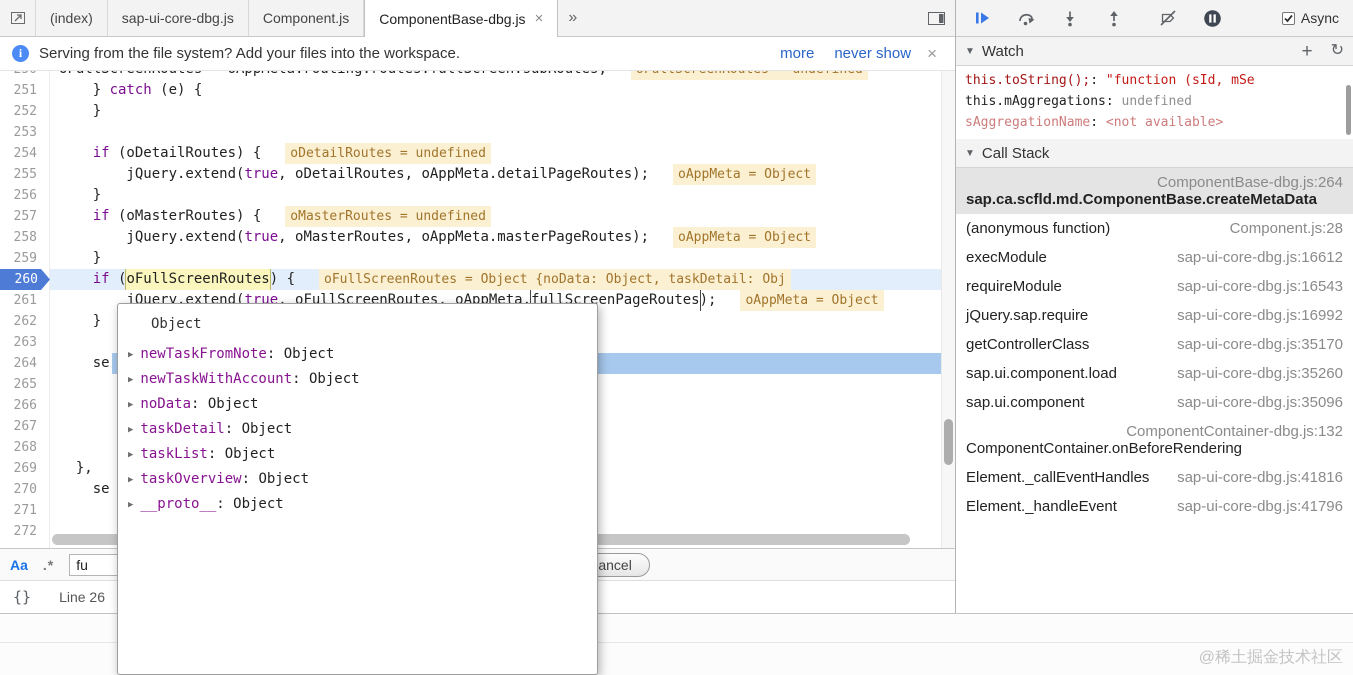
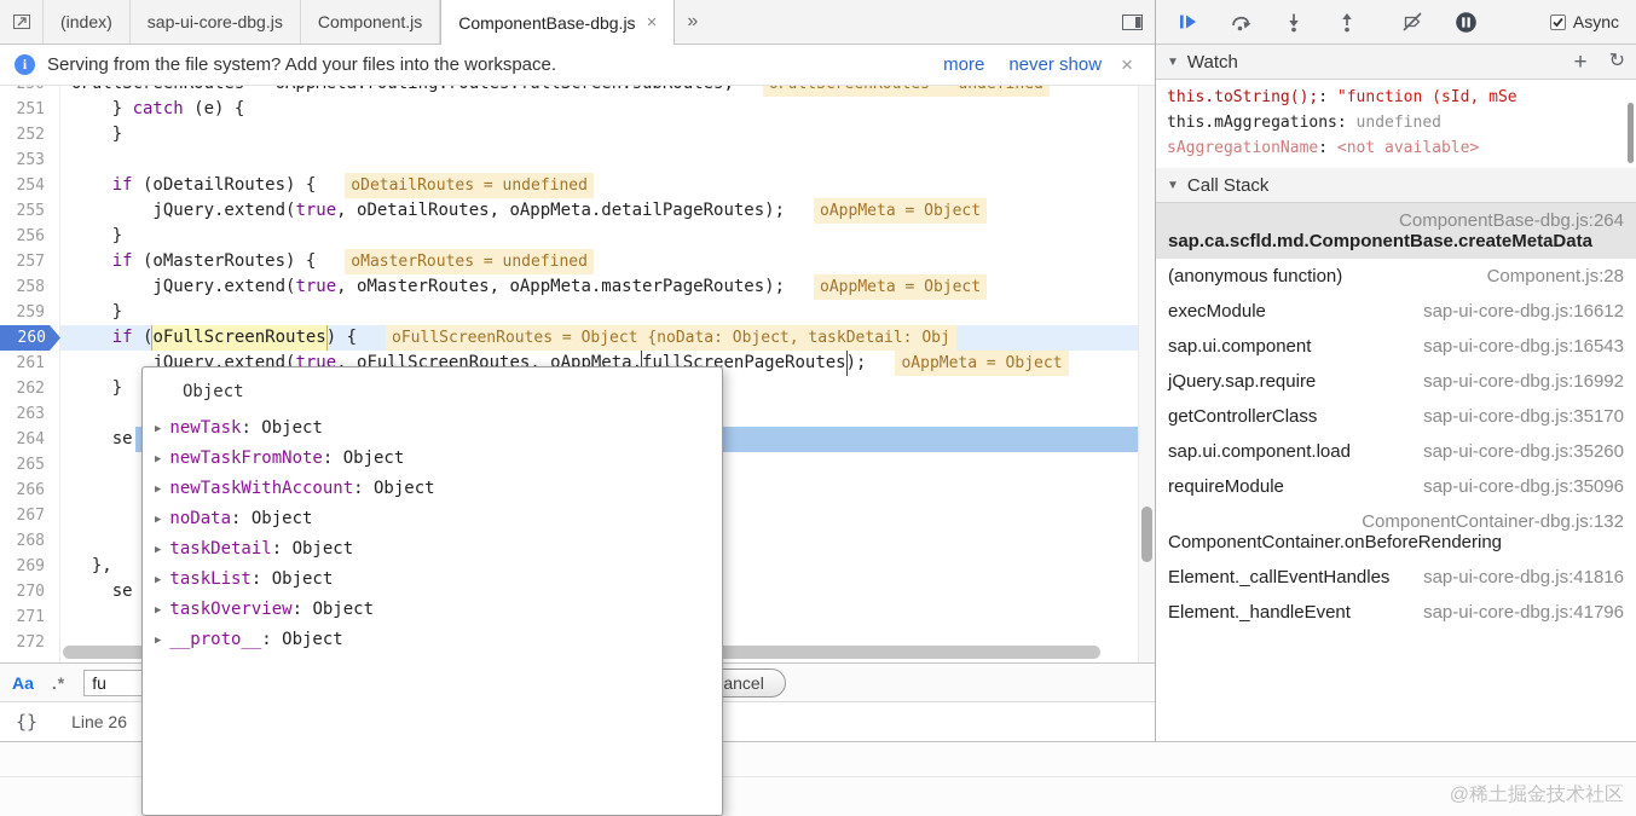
  (index)
  sap-ui-core-dbg.js
  Component.js
  ComponentBase-dbg.js
  ×
  »
  i
  Serving from the file system? Add your files into the workspace.
  more
  never show
  ×
  251
  }
  catch
  (e) {
  252
  }
  253
  254
  if
  (oDetailRoutes) {
  oDetailRoutes = undefined
  255
  jQuery.extend(
  true
  , oDetailRoutes, oAppMeta.detailPageRoutes);
  oAppMeta = Object
  256
  }
  257
  if
  (oMasterRoutes) {
  oMasterRoutes = undefined
  258
  jQuery.extend(
  true
  , oMasterRoutes, oAppMeta.masterPageRoutes);
  oAppMeta = Object
  259
  }
  260
  if
  (
  oFullScreenRoutes
  ) {
  oFullScreenRoutes = Object {noData: Object, taskDetail: Obj
  261
  jQuery.extend(
  true
  , oFullScreenRoutes, oAppMeta.
  fullScreenPageRoutes
  );
  oAppMeta = Object
  262
  }
  263
  264
  se
  265
  266
  267
  268
  269
  },
  270
  se
  271
  272
  Aa
  .*
  fu
  ancel
  {}
  Line 26
  Async
  ▼
  Watch
  +
  ↻
  this.toString();: "function (sId, mSe
  this.mAggregations: undefined
  sAggregationName: <not available>
  ▼
  Call Stack
  ComponentBase-dbg.js:264
  sap.ca.scfld.md.ComponentBase.createMetaData
  (anonymous function)
  Component.js:28
  execModule
  sap-ui-core-dbg.js:16612
- requireModule
+ sap.ui.component
  sap-ui-core-dbg.js:16543
  jQuery.sap.require
  sap-ui-core-dbg.js:16992
  getControllerClass
  sap-ui-core-dbg.js:35170
  sap.ui.component.load
  sap-ui-core-dbg.js:35260
- sap.ui.component
+ requireModule
  sap-ui-core-dbg.js:35096
  ComponentContainer-dbg.js:132
  ComponentContainer.onBeforeRendering
  Element._callEventHandles
  sap-ui-core-dbg.js:41816
  Element._handleEvent
  sap-ui-core-dbg.js:41796
  @稀土掘金技术社区
  Object
+ ▶ newTask: Object
  ▶ newTaskFromNote: Object
  ▶ newTaskWithAccount: Object
  ▶ noData: Object
  ▶ taskDetail: Object
  ▶ taskList: Object
  ▶ taskOverview: Object
  ▶ __proto__: Object
